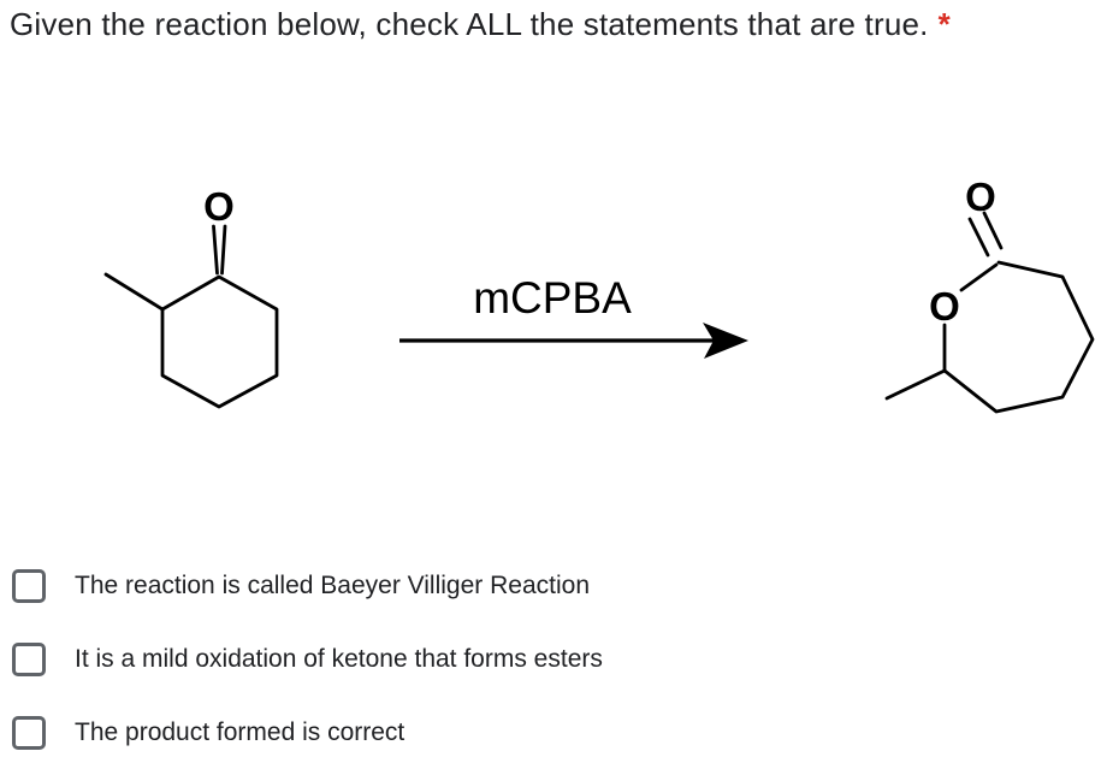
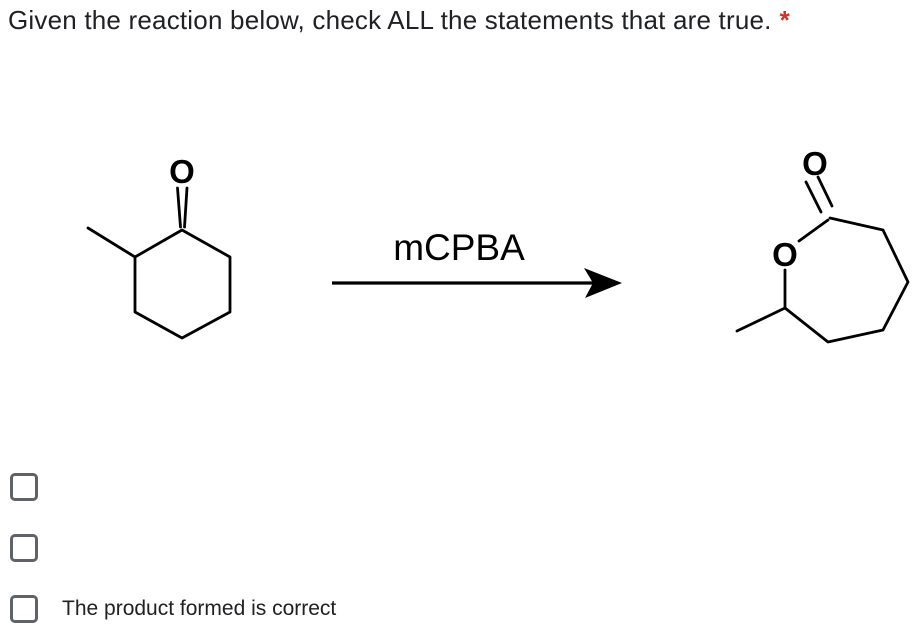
  Given the reaction below, check ALL the statements that are true. *
  O
  mCPBA
  O
  O
- The reaction is called Baeyer Villiger Reaction
- It is a mild oxidation of ketone that forms esters
  The product formed is correct
